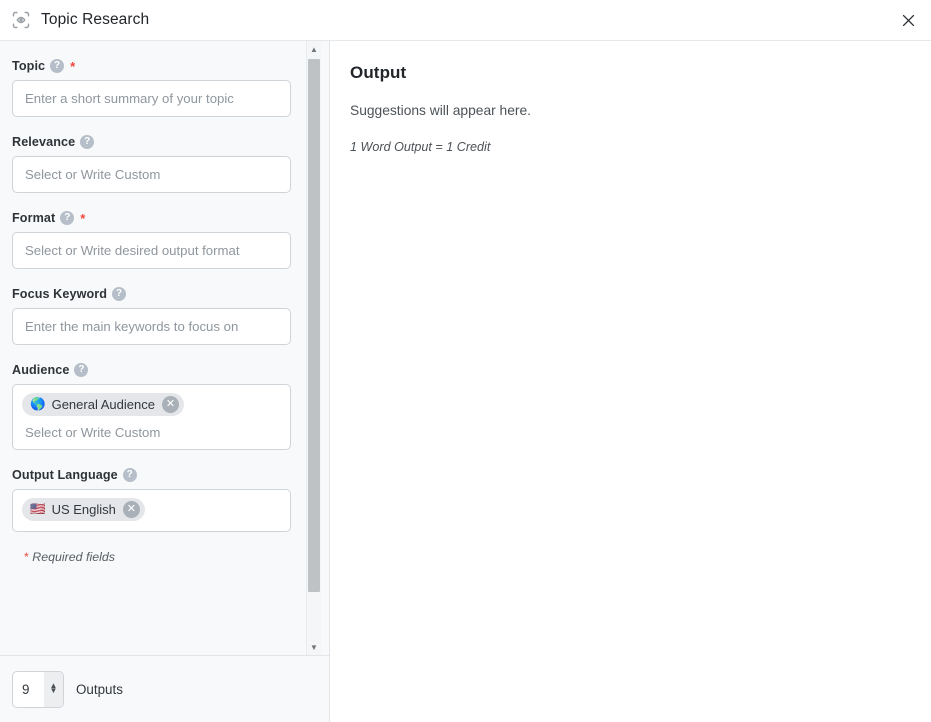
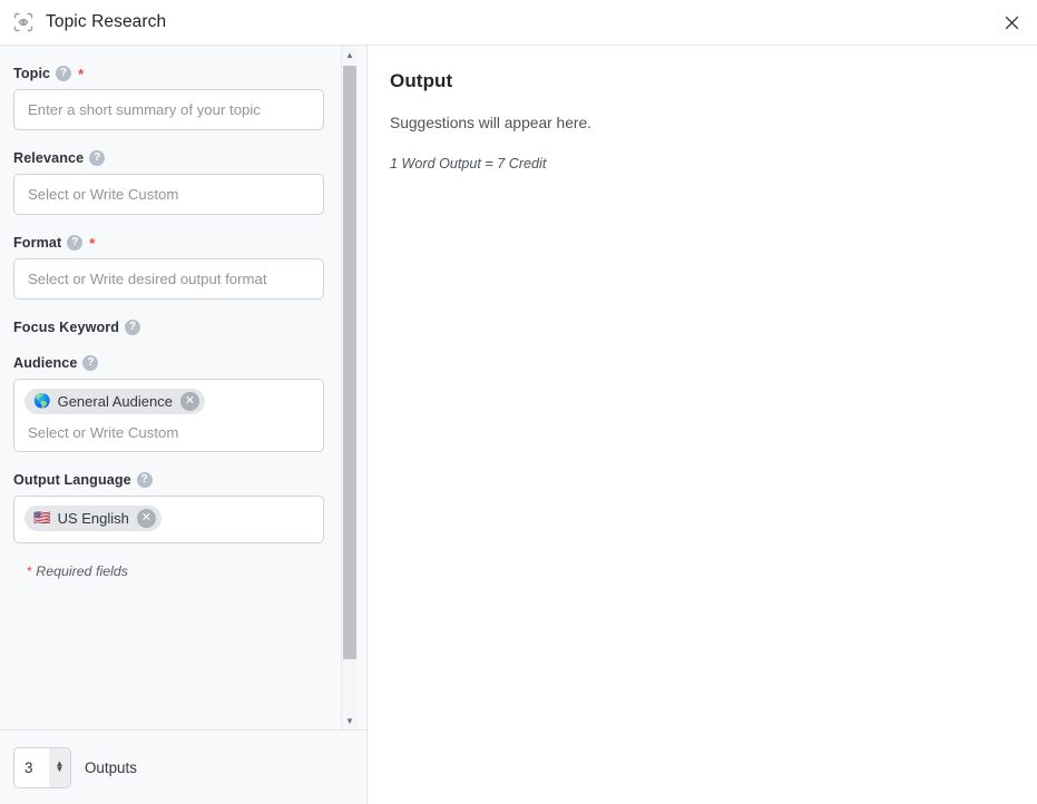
  Topic Research
  Topic
  ?
  *
  Enter a short summary of your topic
  Relevance
  ?
  Select or Write Custom
  Format
  ?
  *
  Select or Write desired output format
  Focus Keyword
  ?
- Enter the main keywords to focus on
  Audience
  ?
  🌎
  General Audience
  ✕
  Select or Write Custom
  Output Language
  ?
  🇺🇸
  US English
  ✕
  * Required fields
  ▲
  ▼
- 9
+ 3
  ▲
  ▼
  Outputs
  Output
  Suggestions will appear here.
- 1 Word Output = 1 Credit
+ 1 Word Output = 7 Credit
